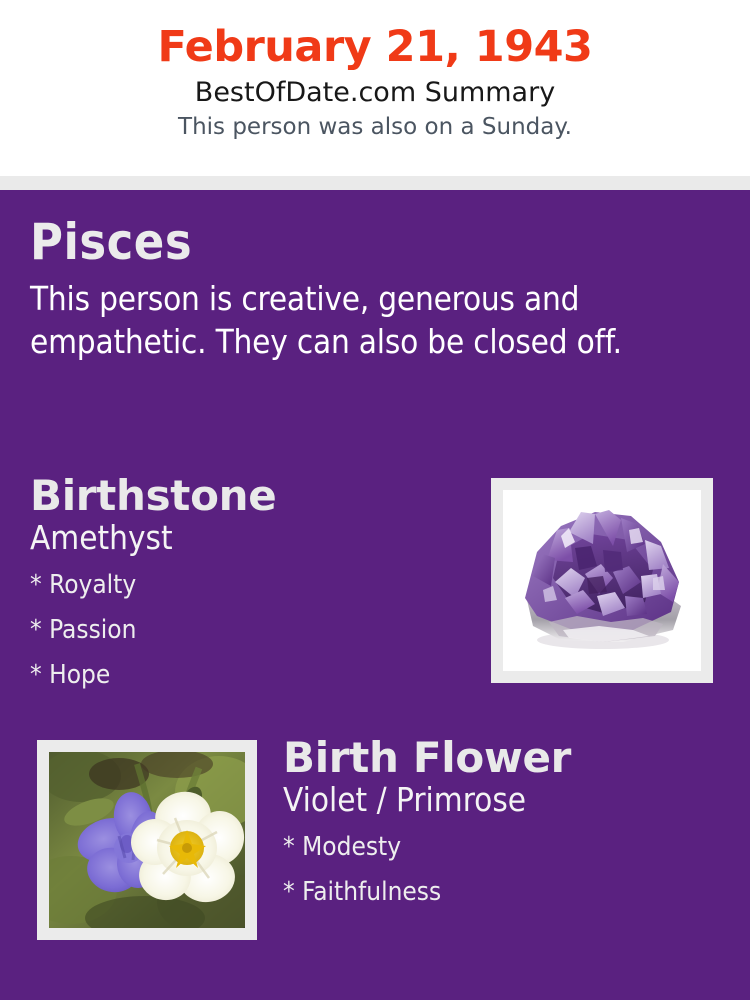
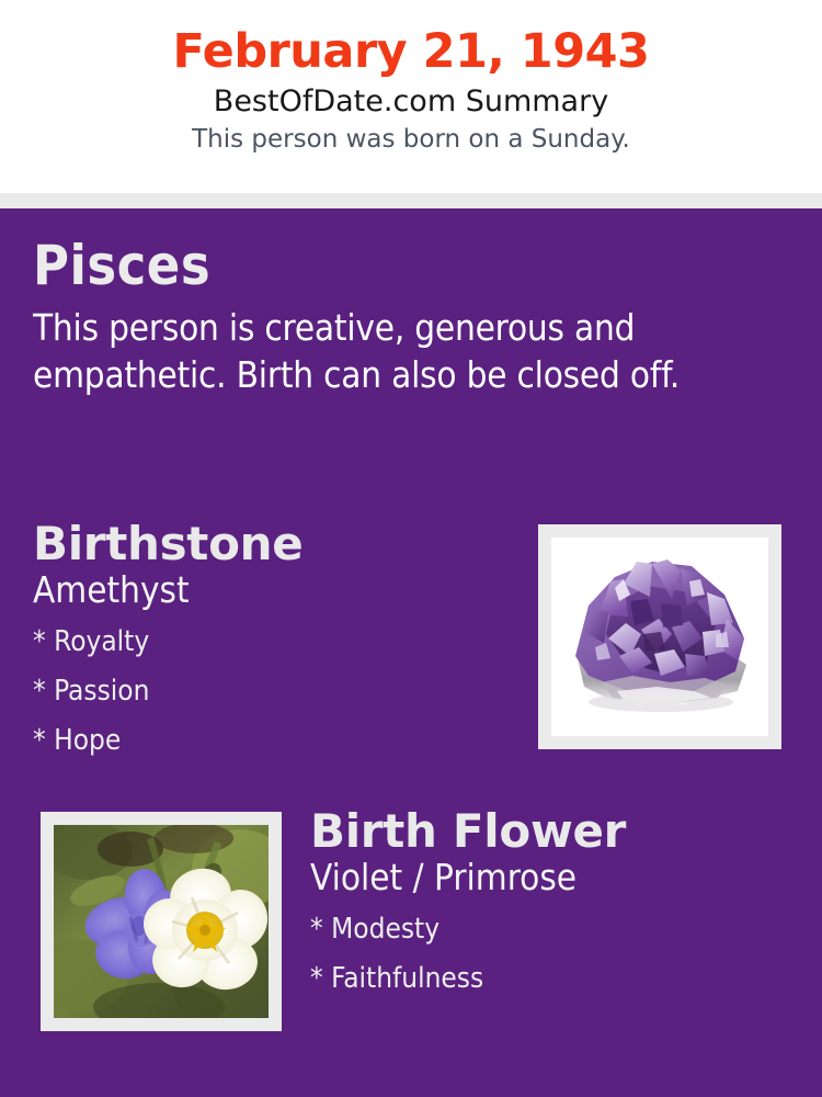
  February 21, 1943
  BestOfDate.com Summary
- This person was also on a Sunday.
+ This person was born on a Sunday.
  Pisces
- This person is creative, generous and empathetic. They can also be closed off.
+ This person is creative, generous and empathetic. Birth can also be closed off.
  Birthstone
  Amethyst
  * Royalty
  * Passion
  * Hope
  Birth Flower
  Violet / Primrose
  * Modesty
  * Faithfulness
